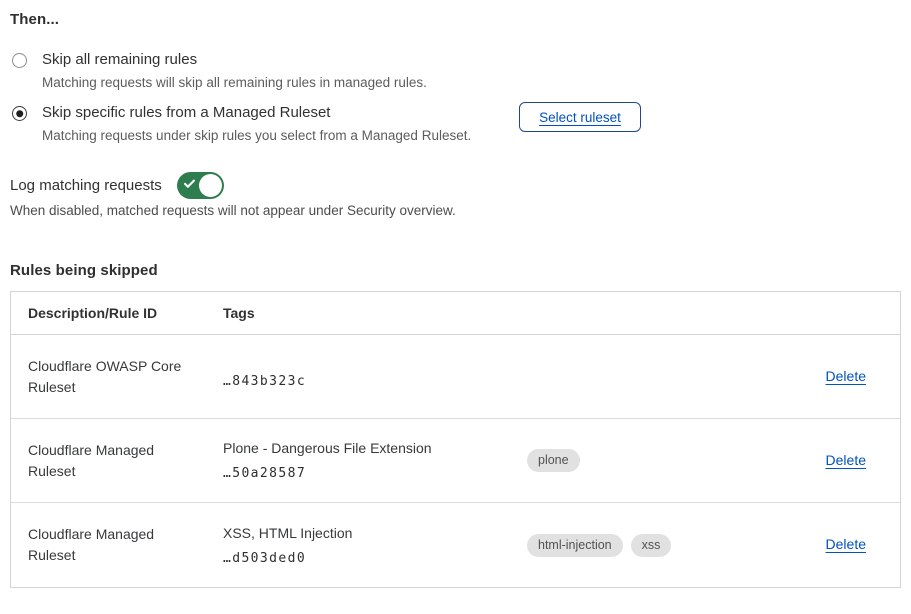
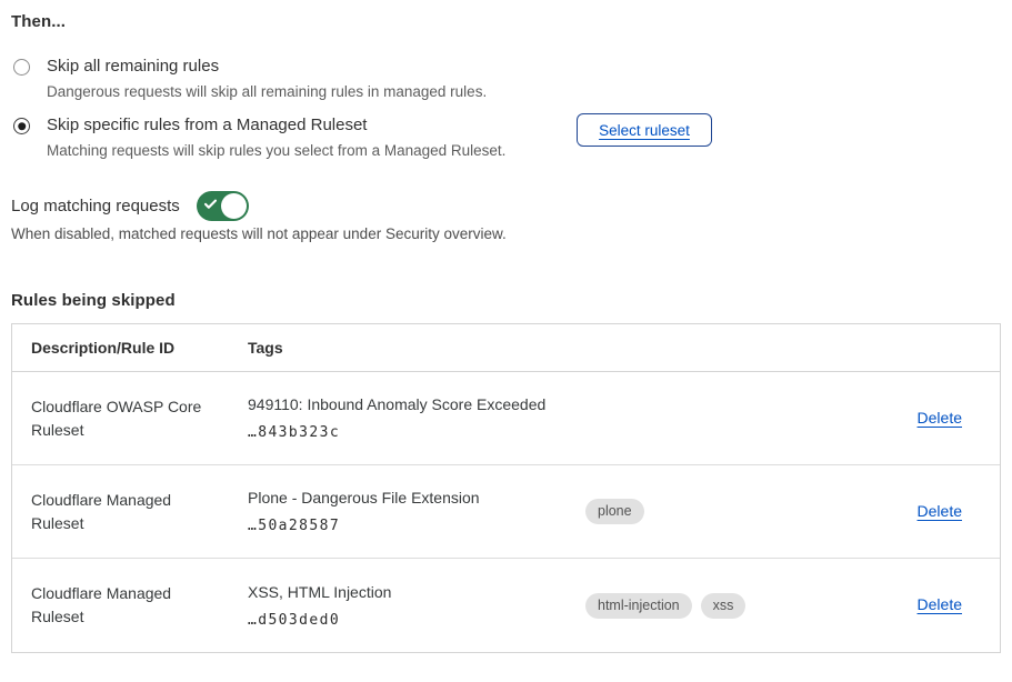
  Then...
  Skip all remaining rules
- Matching requests will skip all remaining rules in managed rules.
+ Dangerous requests will skip all remaining rules in managed rules.
  Skip specific rules from a Managed Ruleset
- Matching requests under skip rules you select from a Managed Ruleset.
+ Matching requests will skip rules you select from a Managed Ruleset.
  Select ruleset
  Log matching requests
  When disabled, matched requests will not appear under Security overview.
  Rules being skipped
  Description/Rule ID
  Tags
  Cloudflare OWASP Core Ruleset
+ 949110: Inbound Anomaly Score Exceeded
  …843b323c
  Delete
  Cloudflare Managed Ruleset
  Plone - Dangerous File Extension
  …50a28587
  plone
  Delete
  Cloudflare Managed Ruleset
  XSS, HTML Injection
  …d503ded0
  html-injection
  xss
  Delete
